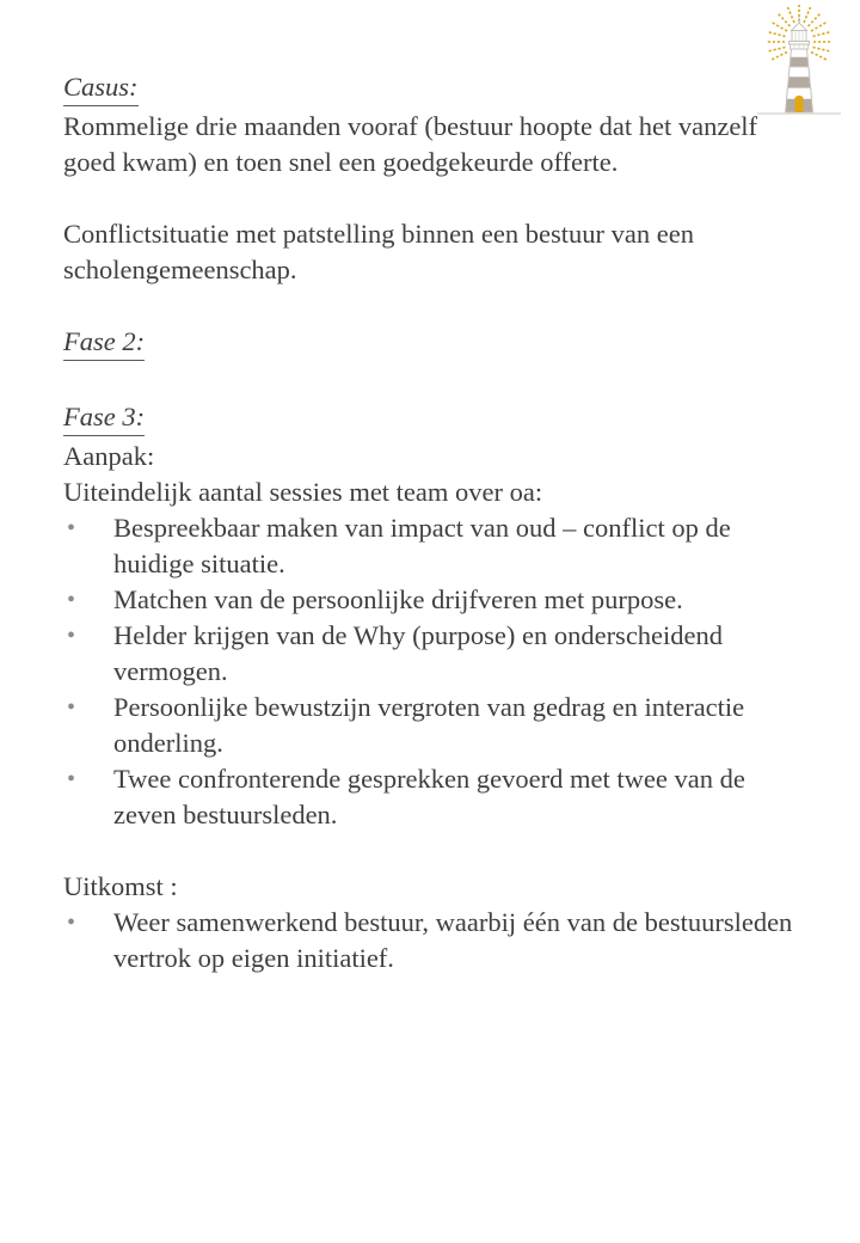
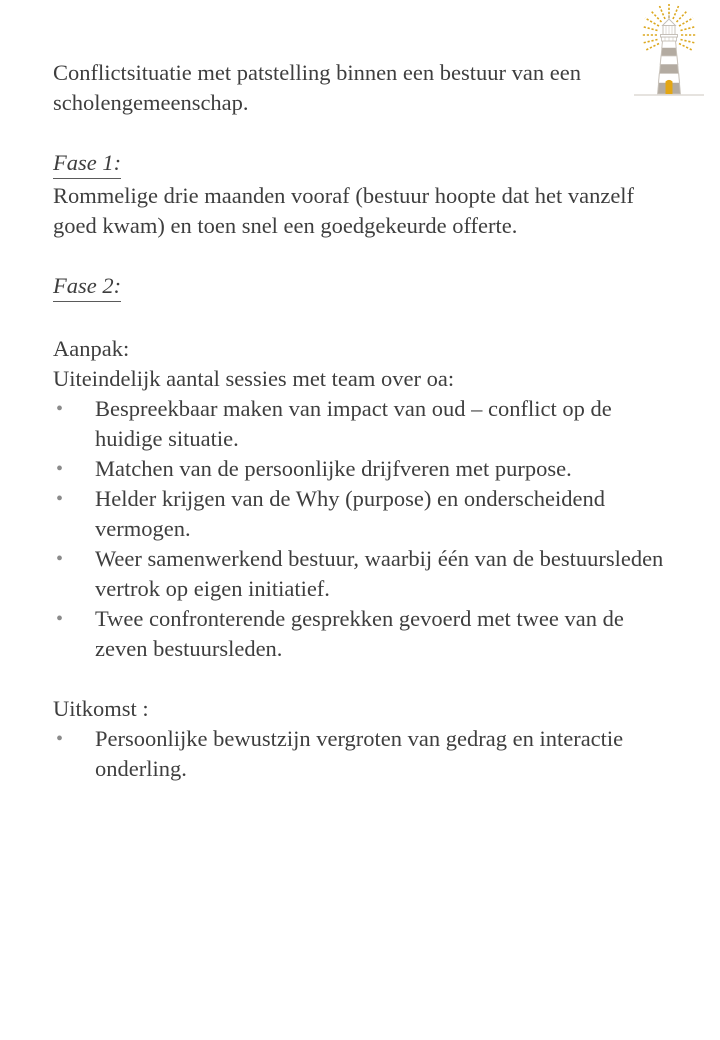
- Casus:
- Rommelige drie maanden vooraf (bestuur hoopte dat het vanzelf goed kwam) en toen snel een goedgekeurde offerte.
+ Conflictsituatie met patstelling binnen een bestuur van een scholengemeenschap.
+ Fase 1:
- Conflictsituatie met patstelling binnen een bestuur van een scholengemeenschap.
+ Rommelige drie maanden vooraf (bestuur hoopte dat het vanzelf goed kwam) en toen snel een goedgekeurde offerte.
  Fase 2:
- Fase 3:
  Aanpak:
  Uiteindelijk aantal sessies met team over oa:
  •
  Bespreekbaar maken van impact van oud – conflict op de huidige situatie.
  •
  Matchen van de persoonlijke drijfveren met purpose.
  •
  Helder krijgen van de Why (purpose) en onderscheidend vermogen.
  •
- Persoonlijke bewustzijn vergroten van gedrag en interactie onderling.
+ Weer samenwerkend bestuur, waarbij één van de bestuursleden vertrok op eigen initiatief.
  •
  Twee confronterende gesprekken gevoerd met twee van de zeven bestuursleden.
  Uitkomst :
  •
- Weer samenwerkend bestuur, waarbij één van de bestuursleden vertrok op eigen initiatief.
+ Persoonlijke bewustzijn vergroten van gedrag en interactie onderling.
